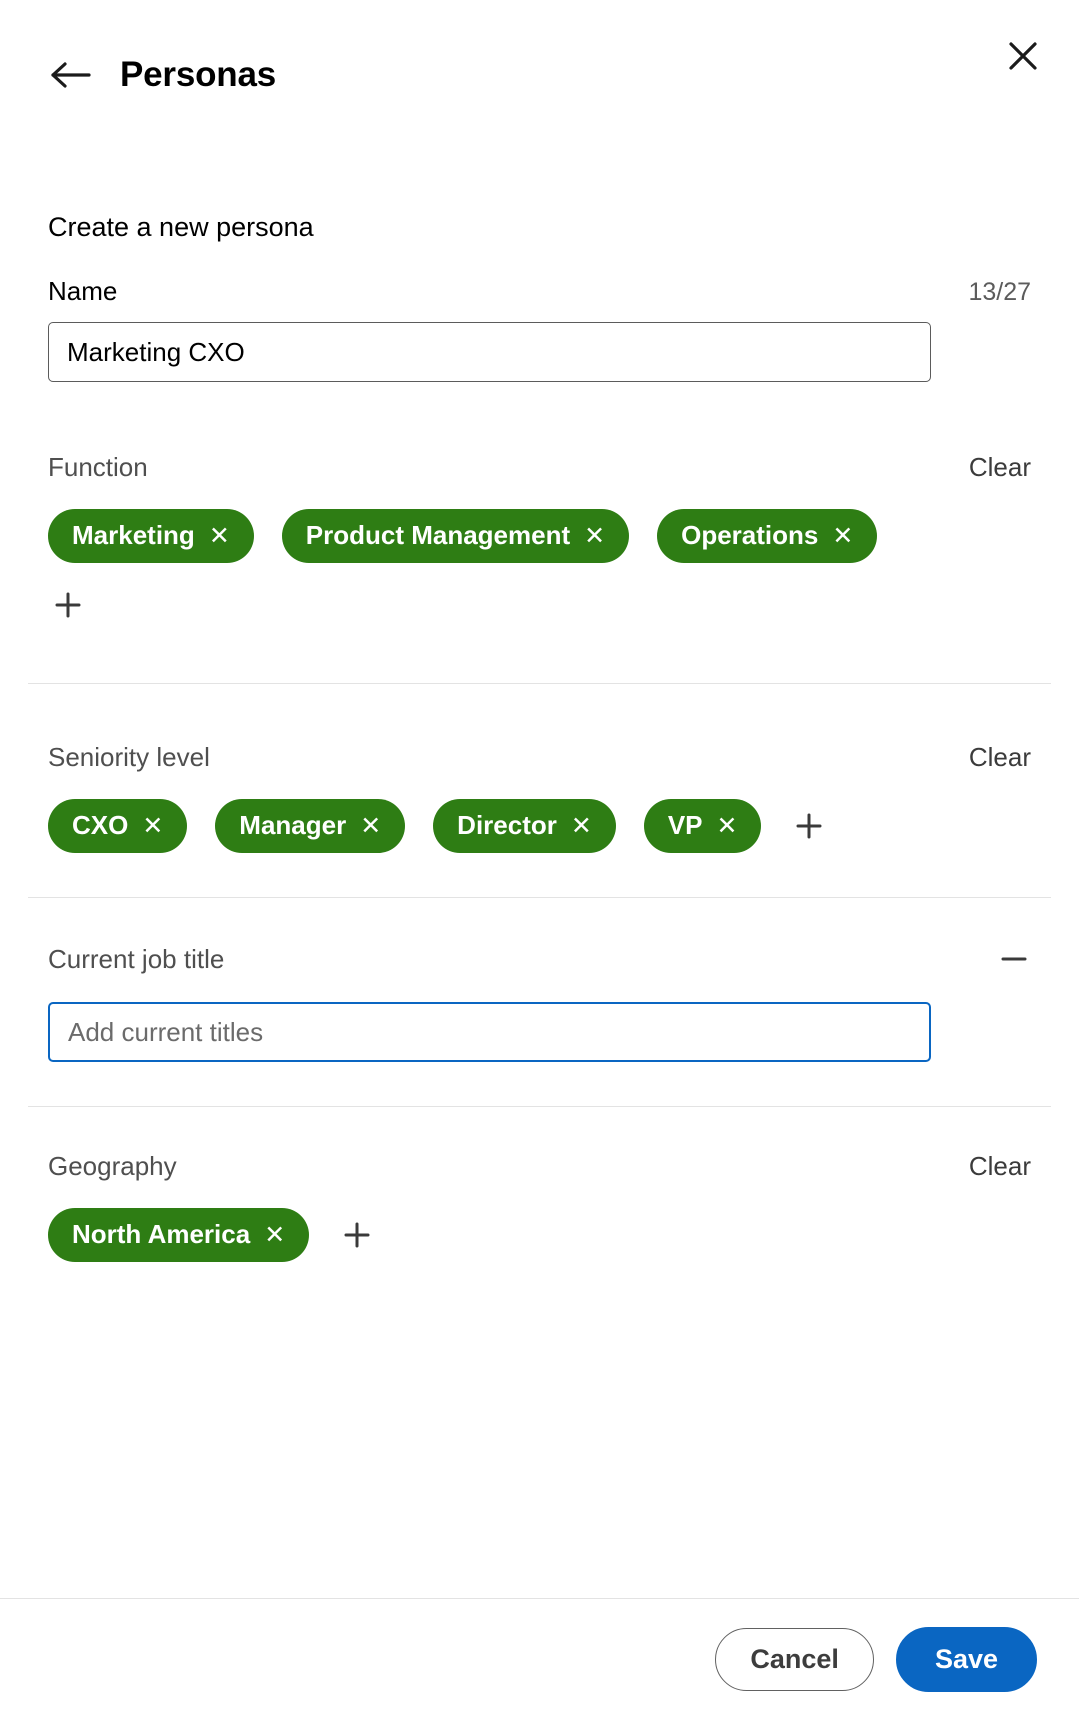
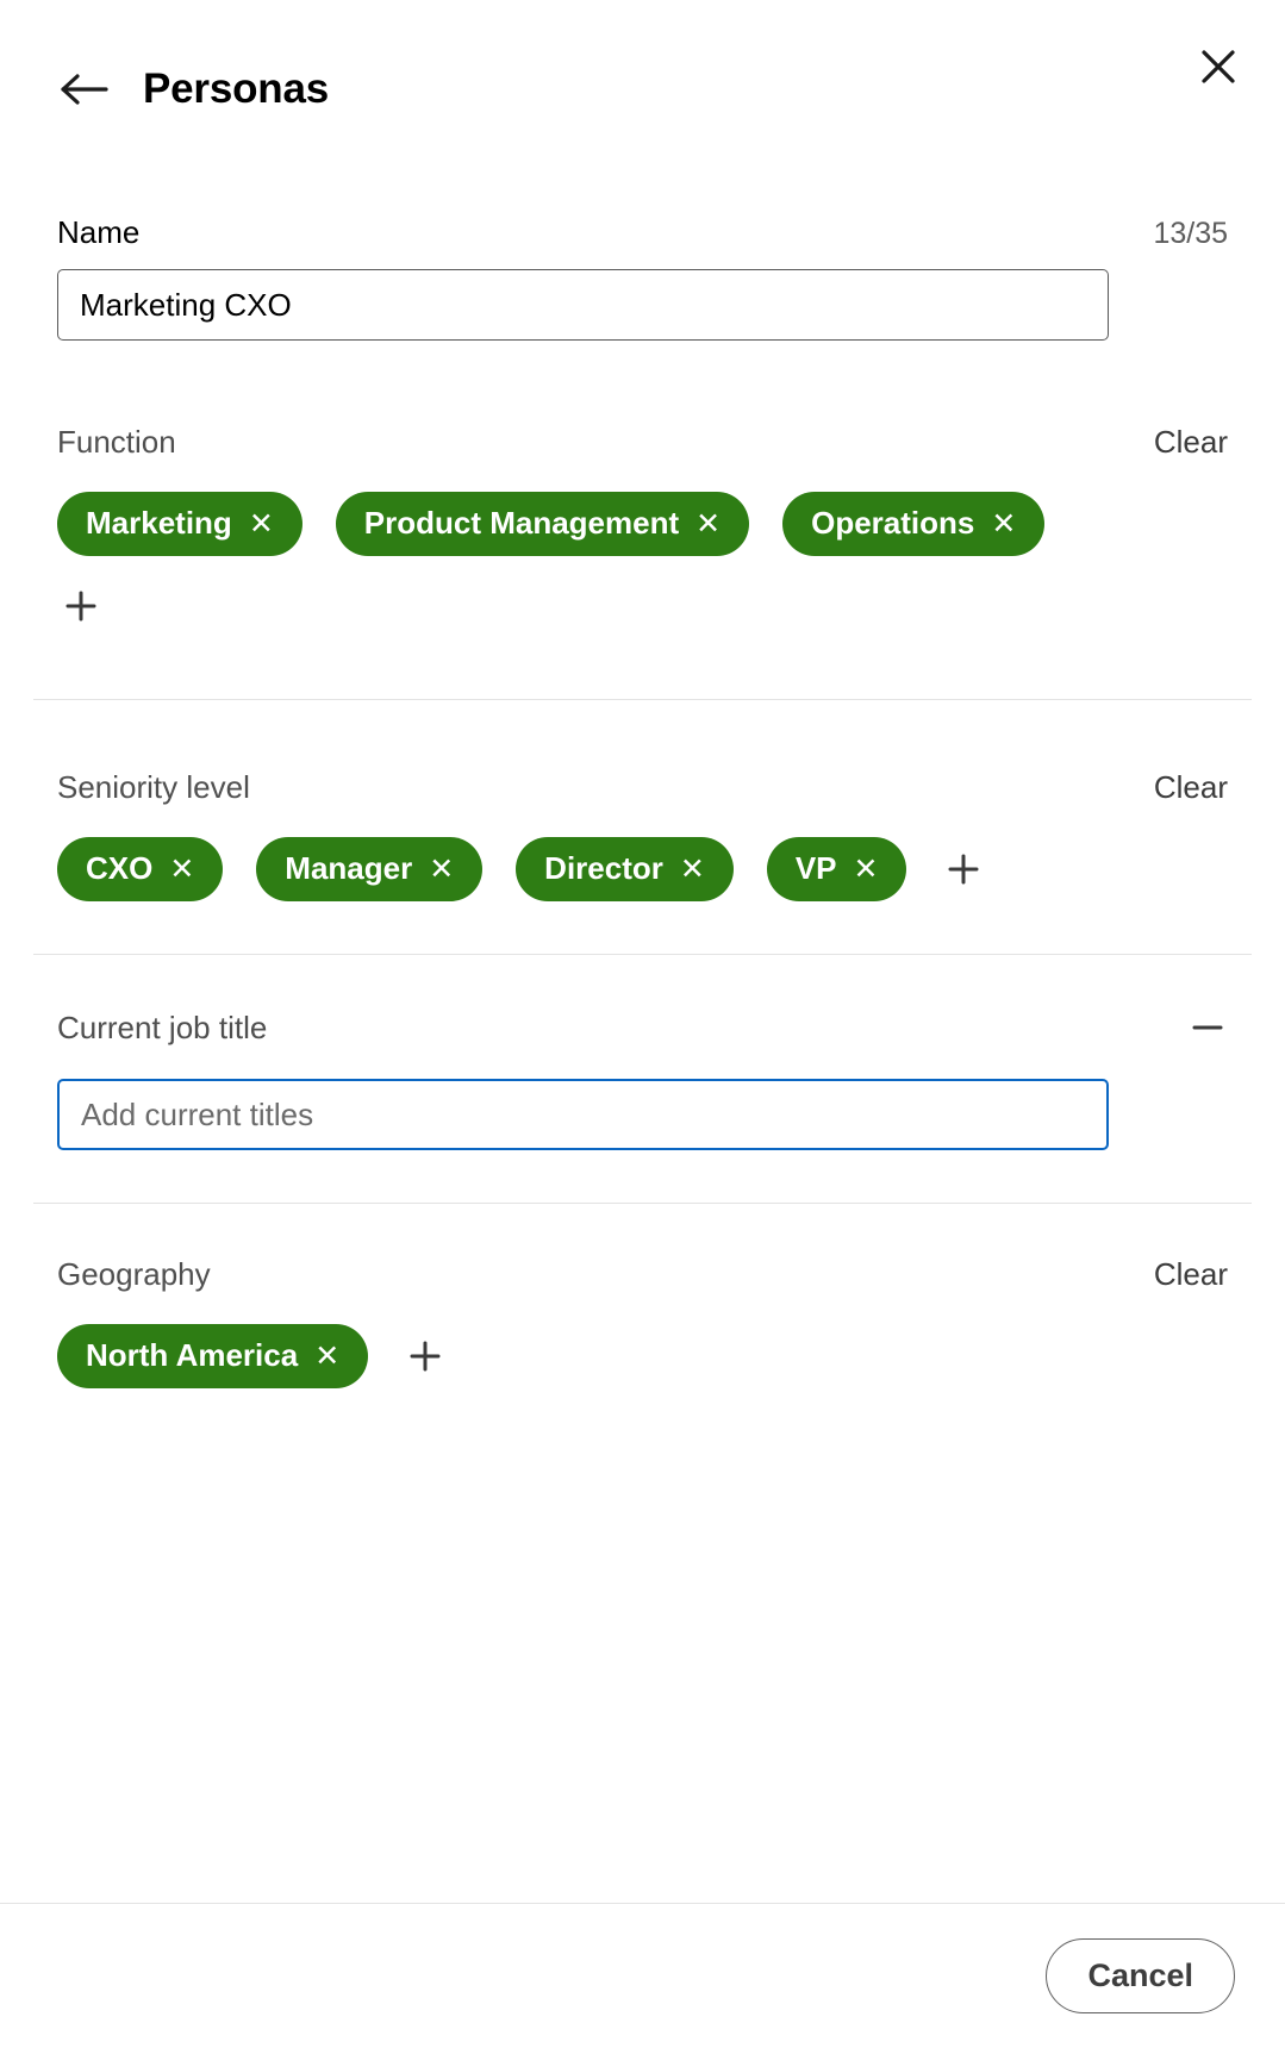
  Personas
- Create a new persona
  Name
- 13/27
+ 13/35
  Marketing CXO
  Function
  Clear
  Marketing
  ✕
  Product Management
  ✕
  Operations
  ✕
  Seniority level
  Clear
  CXO
  ✕
  Manager
  ✕
  Director
  ✕
  VP
  ✕
  Current job title
  Add current titles
  Geography
  Clear
  North America
  ✕
  Cancel
- Save
